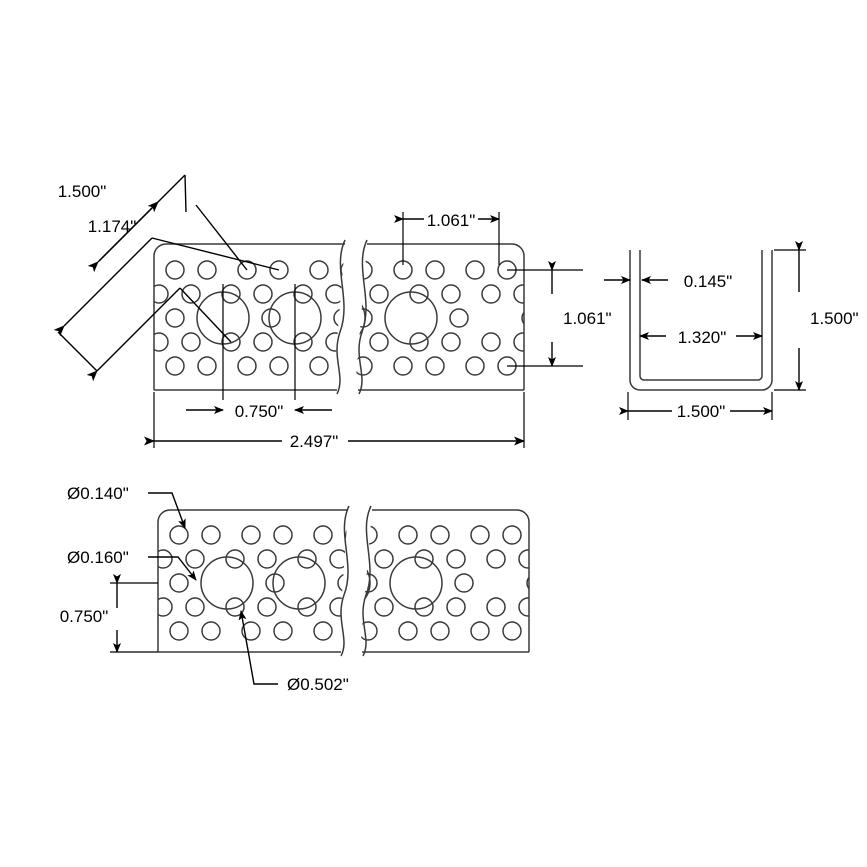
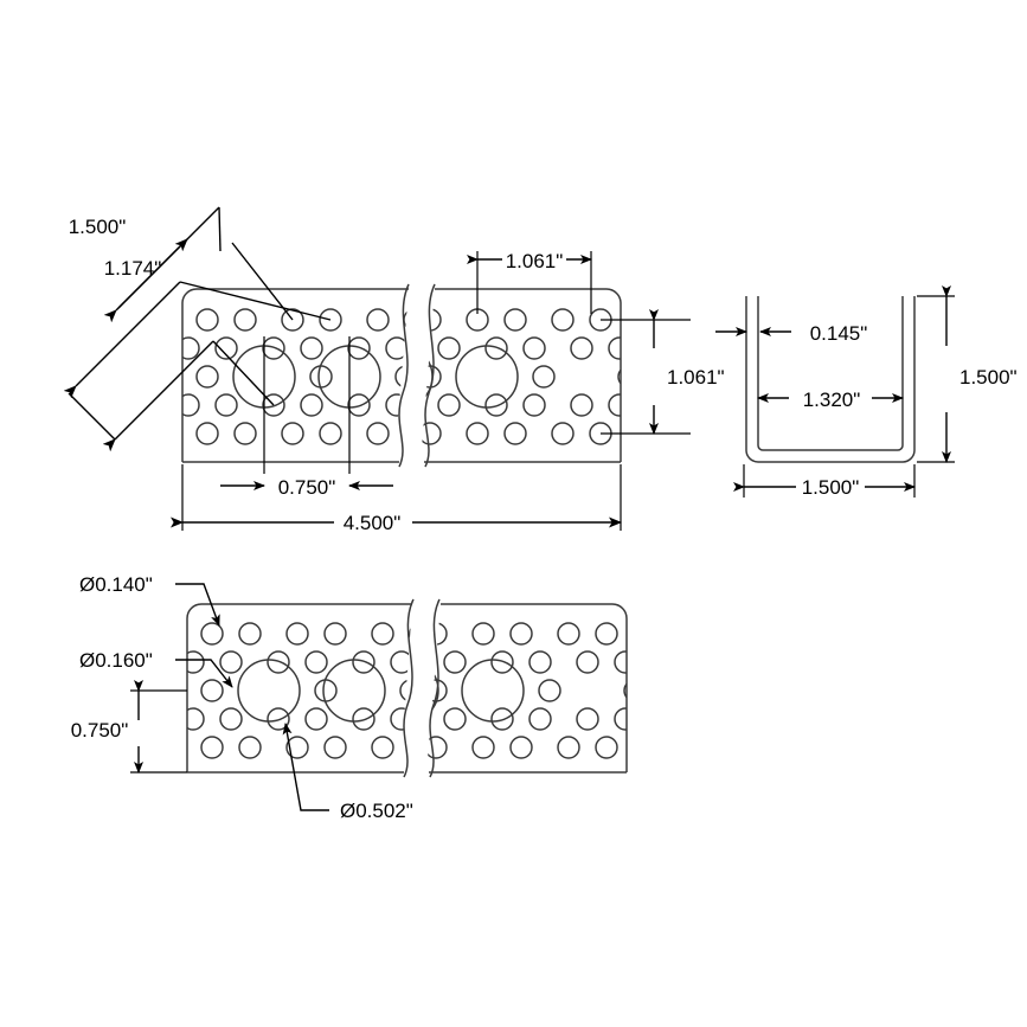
  1.500"
  1.174"
  1.061"
  1.061"
  0.750"
- 2.497"
+ 4.500"
  0.145"
  1.320"
  1.500"
  1.500"
  Ø0.140"
  Ø0.160"
  Ø0.502"
  0.750"
